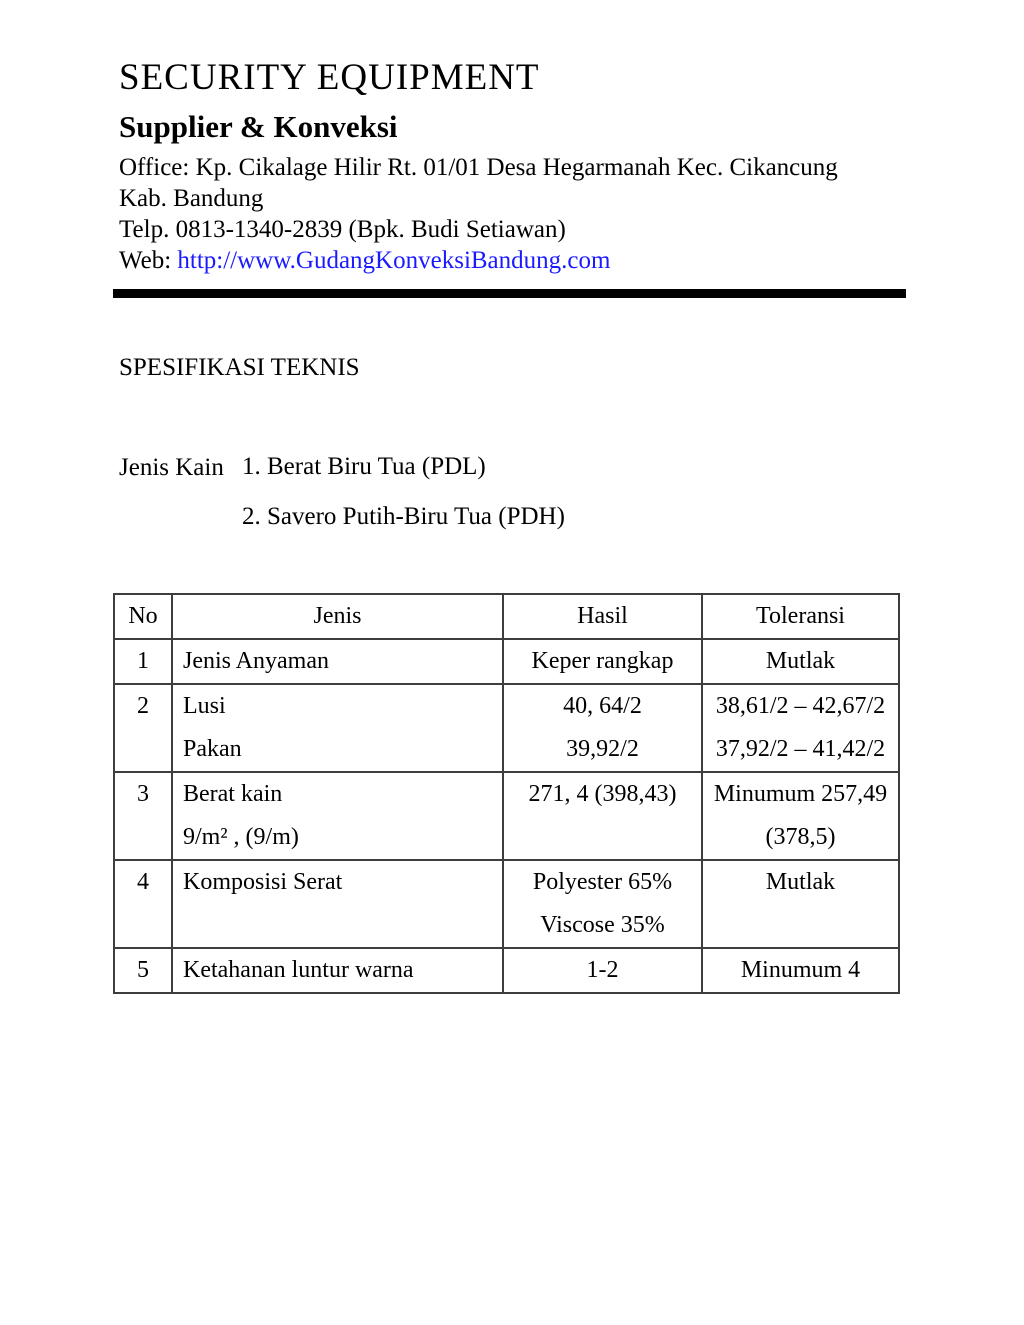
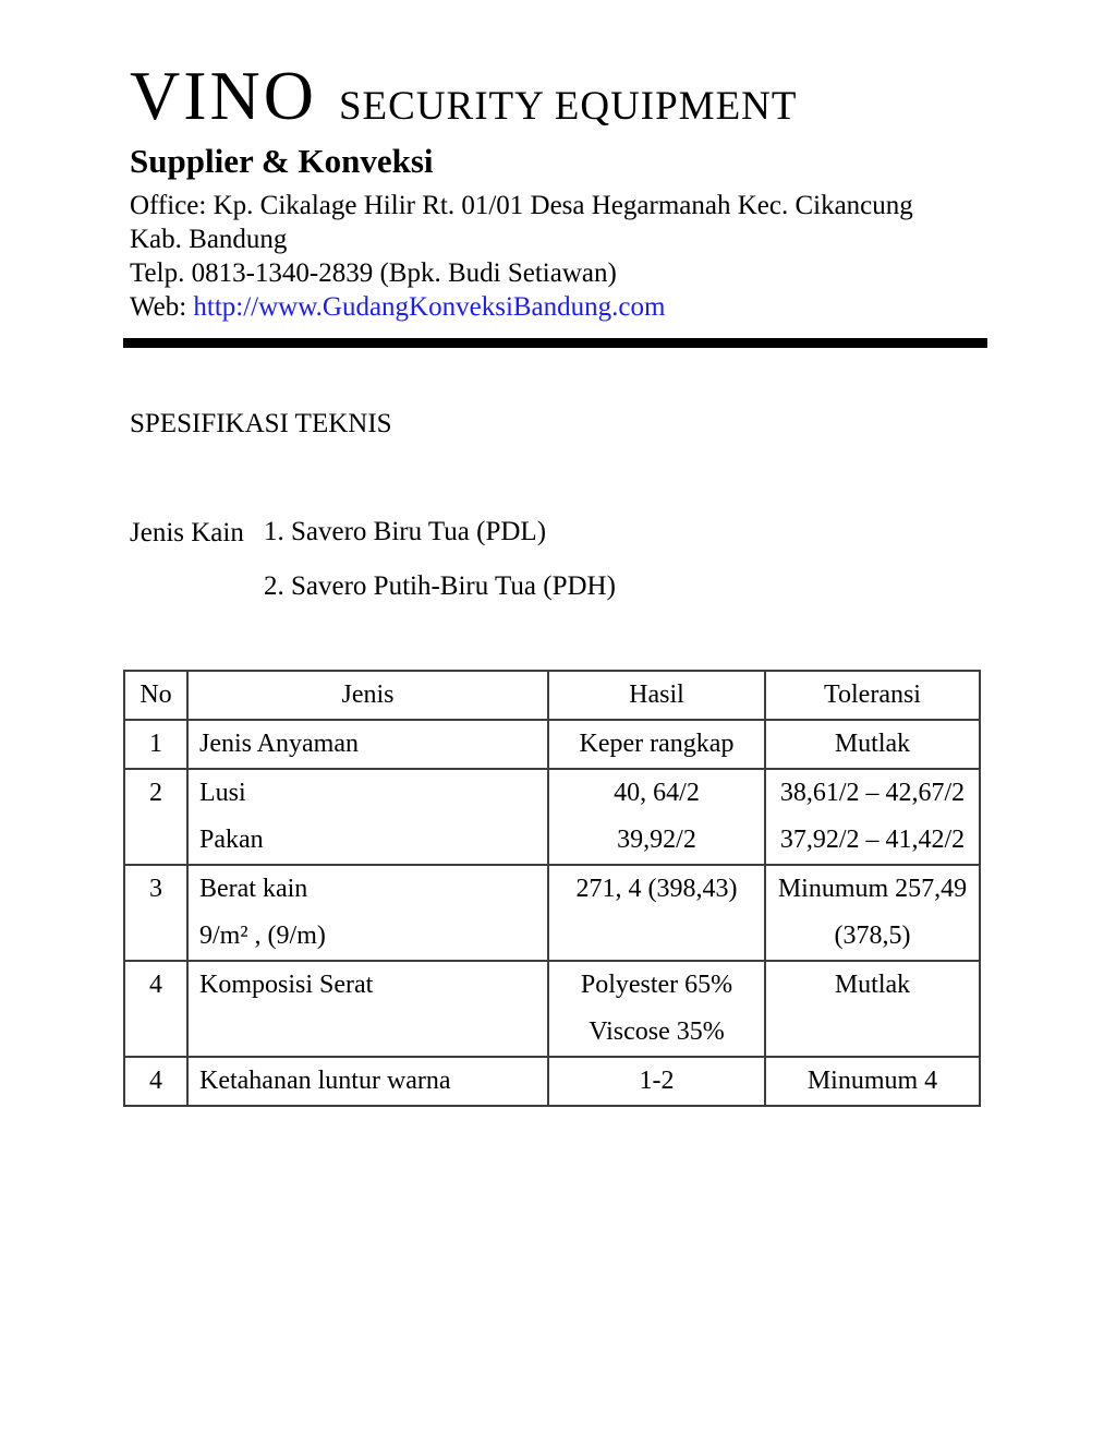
+ VINO
  SECURITY EQUIPMENT
  Supplier & Konveksi
  Office: Kp. Cikalage Hilir Rt. 01/01 Desa Hegarmanah Kec. Cikancung
  Kab. Bandung
  Telp. 0813-1340-2839 (Bpk. Budi Setiawan)
  Web: http://www.GudangKonveksiBandung.com
  SPESIFIKASI TEKNIS
  Jenis Kain
- 1. Berat Biru Tua (PDL)
+ 1. Savero Biru Tua (PDL)
  2. Savero Putih-Biru Tua (PDH)
  No	Jenis	Hasil	Toleransi
  1	Jenis Anyaman	Keper rangkap	Mutlak
  2	Lusi Pakan	40, 64/2 39,92/2	38,61/2 – 42,67/2 37,92/2 – 41,42/2
  3	Berat kain 9/m² , (9/m)	271, 4 (398,43)	Minumum 257,49 (378,5)
  4	Komposisi Serat	Polyester 65% Viscose 35%	Mutlak
- 5	Ketahanan luntur warna	1-2	Minumum 4
+ 4	Ketahanan luntur warna	1-2	Minumum 4
